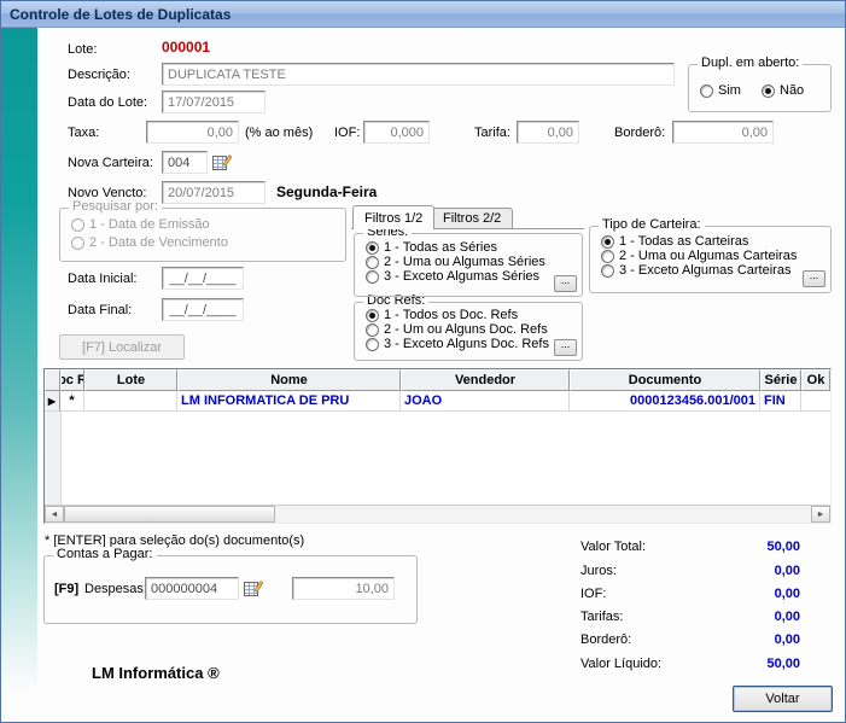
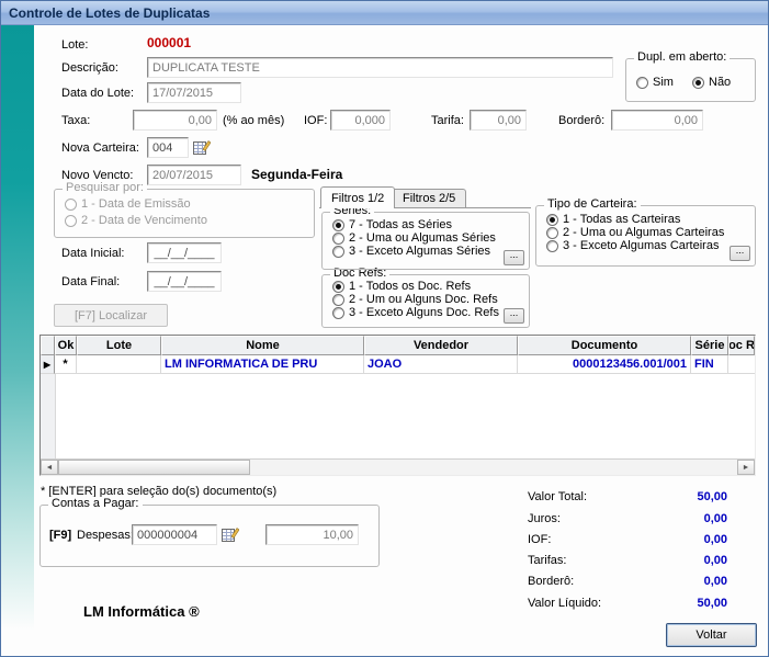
  Controle de Lotes de Duplicatas
  Lote:
  000001
  Descrição:
  DUPLICATA TESTE
  Dupl. em aberto:
  Sim
  Não
  Data do Lote:
  17/07/2015
  Taxa:
  0,00
  (% ao mês)
  IOF:
  0,000
  Tarifa:
  0,00
  Borderô:
  0,00
  Nova Carteira:
  004
  Novo Vencto:
  20/07/2015
  Segunda-Feira
  Pesquisar por:
  1 - Data de Emissão
  2 - Data de Vencimento
  Filtros 1/2
- Filtros 2/2
+ Filtros 2/5
  Séries:
- 1 - Todas as Séries
+ 7 - Todas as Séries
  2 - Uma ou Algumas Séries
  3 - Exceto Algumas Séries
  ...
  Tipo de Carteira:
  1 - Todas as Carteiras
  2 - Uma ou Algumas Carteiras
  3 - Exceto Algumas Carteiras
  ...
  Doc Refs:
  1 - Todos os Doc. Refs
  2 - Um ou Alguns Doc. Refs
  3 - Exceto Alguns Doc. Refs
  ...
  Data Inicial:
  __/__/____
  Data Final:
  __/__/____
  [F7] Localizar
- oc R
+ Ok
  Lote
  Nome
  Vendedor
  Documento
  Série
- Ok
+ oc R
  ▶
  *
  LM INFORMATICA DE PRU
  JOAO
  0000123456.001/001
  FIN
  * [ENTER] para seleção do(s) documento(s)
  Contas a Pagar:
  [F9]
  Despesas
  000000004
  10,00
  Valor Total:
  50,00
  Juros:
  0,00
  IOF:
  0,00
  Tarifas:
  0,00
  Borderô:
  0,00
  Valor Líquido:
  50,00
  LM Informática ®
  Voltar
